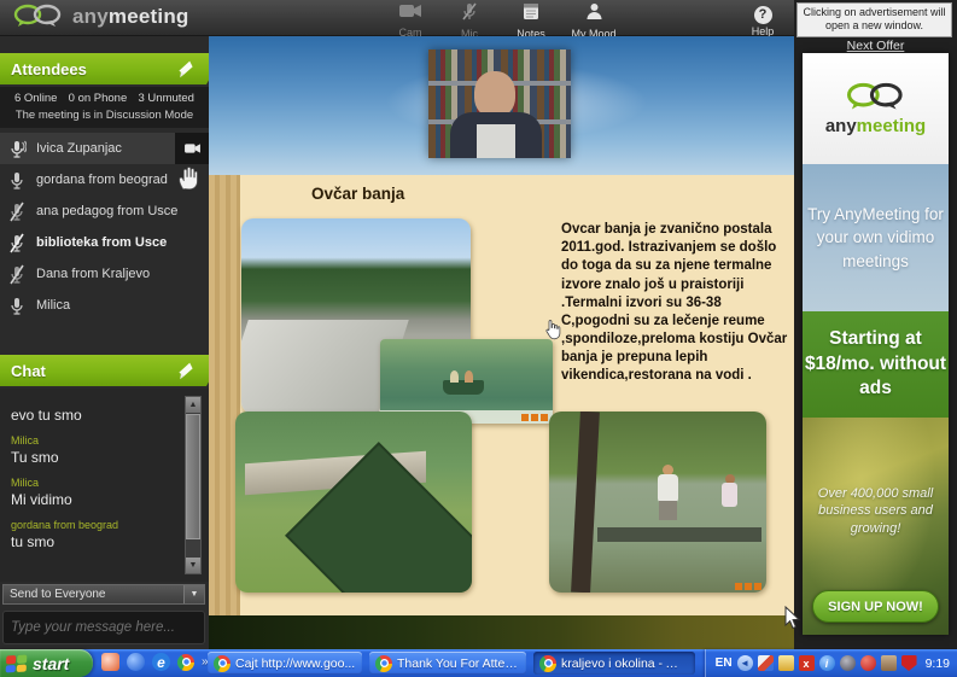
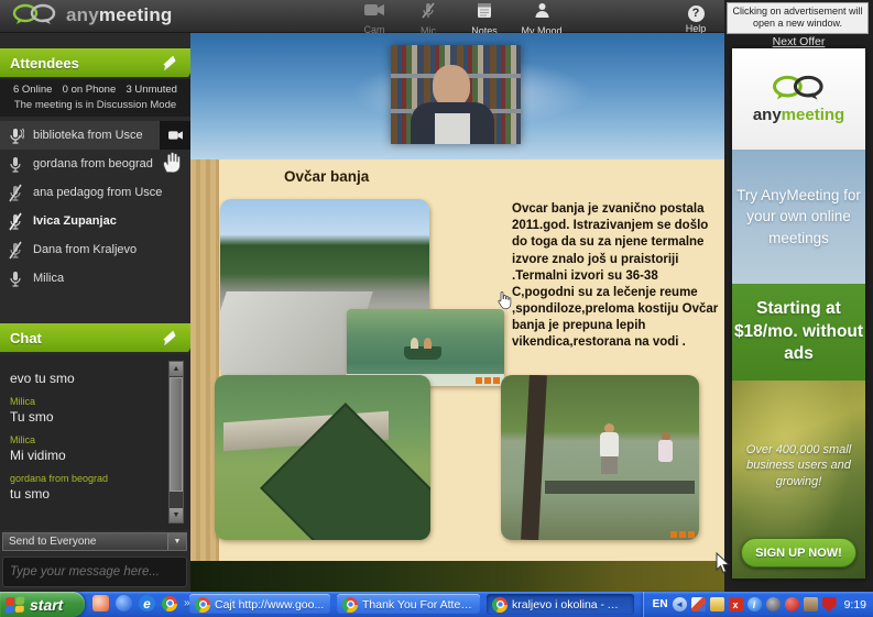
  anymeeting
  Cam
  Mic
  Notes
  My Mood
  ?
  Help
  Attendees
  6 Online
  0 on Phone
  3 Unmuted
  The meeting is in Discussion Mode
- Ivica Zupanjac
+ biblioteka from Usce
  gordana from beograd
  ana pedagog from Usce
- biblioteka from Usce
+ Ivica Zupanjac
  Dana from Kraljevo
  Milica
  Chat
  evo tu smo
  Milica
  Tu smo
  Milica
  Mi vidimo
  gordana from beograd
  tu smo
  Send to Everyone
  Type your message here...
  Ovčar banja
  Ovcar banja je zvanično postala 2011.god. Istrazivanjem se došlo do toga da su za njene termalne izvore znalo još u praistoriji .Termalni izvori su 36-38 C,pogodni su za lečenje reume ,spondiloze,preloma kostiju Ovčar banja je prepuna lepih vikendica,restorana na vodi .
  Clicking on advertisement will open a new window.
  Next Offer
  anymeeting
- Try AnyMeeting for your own vidimo meetings
+ Try AnyMeeting for your own online meetings
  Starting at $18/mo. without ads
  Over 400,000 small business users and growing!
  SIGN UP NOW!
  start
  e
  »
  Cajt http://www.goo...
  Thank You For Atten..
  kraljevo i okolina - An
  EN
  ◄
  x
  i
  9:19
